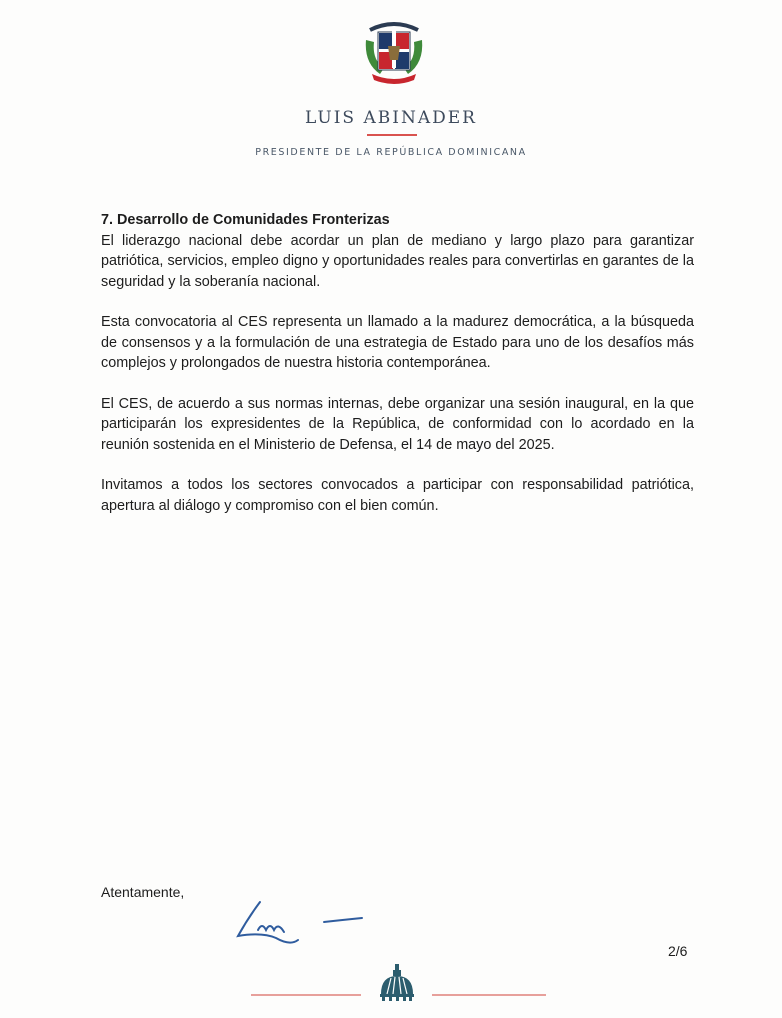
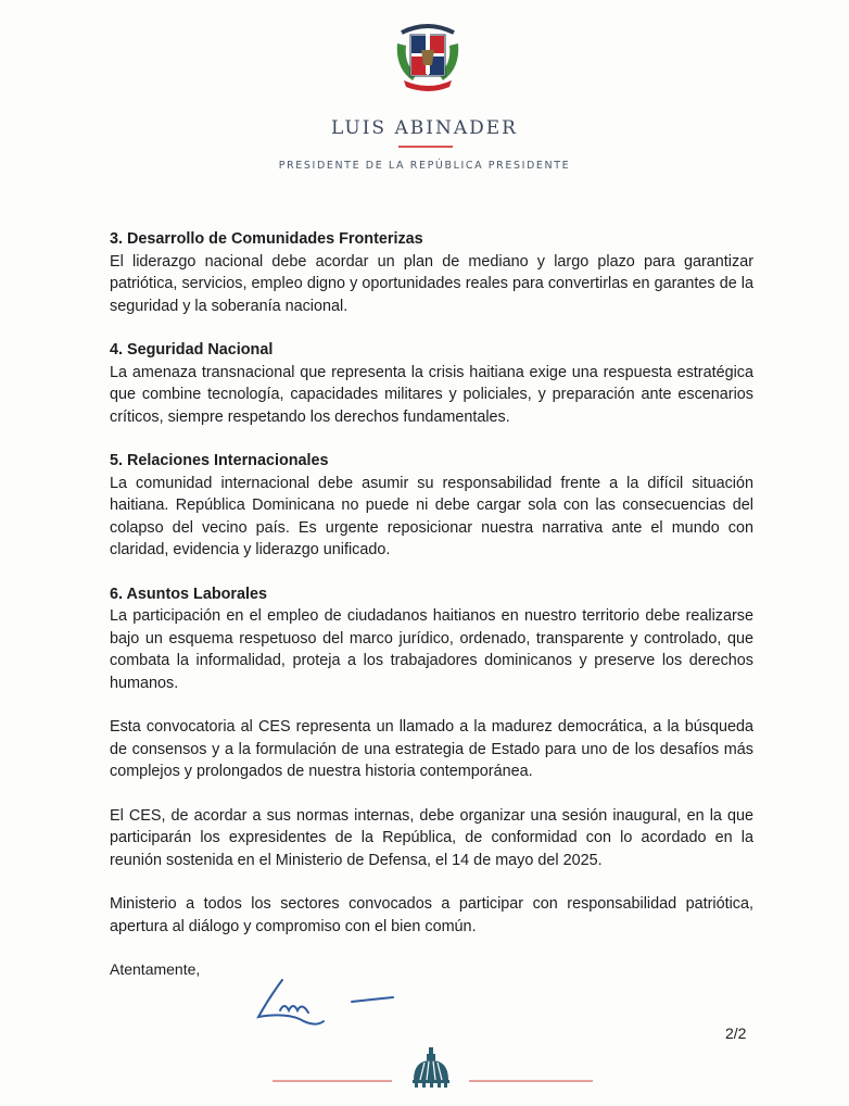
  LUIS ABINADER
- PRESIDENTE DE LA REPÚBLICA DOMINICANA
+ PRESIDENTE DE LA REPÚBLICA PRESIDENTE
- 7. Desarrollo de Comunidades Fronterizas
+ 3. Desarrollo de Comunidades Fronterizas
  El liderazgo nacional debe acordar un plan de mediano y largo plazo para garantizar patriótica, servicios, empleo digno y oportunidades reales para convertirlas en garantes de la seguridad y la soberanía nacional.
+ 4. Seguridad Nacional
+ La amenaza transnacional que representa la crisis haitiana exige una respuesta estratégica que combine tecnología, capacidades militares y policiales, y preparación ante escenarios críticos, siempre respetando los derechos fundamentales.
+ 5. Relaciones Internacionales
+ La comunidad internacional debe asumir su responsabilidad frente a la difícil situación haitiana. República Dominicana no puede ni debe cargar sola con las consecuencias del colapso del vecino país. Es urgente reposicionar nuestra narrativa ante el mundo con claridad, evidencia y liderazgo unificado.
+ 6. Asuntos Laborales
+ La participación en el empleo de ciudadanos haitianos en nuestro territorio debe realizarse bajo un esquema respetuoso del marco jurídico, ordenado, transparente y controlado, que combata la informalidad, proteja a los trabajadores dominicanos y preserve los derechos humanos.
  Esta convocatoria al CES representa un llamado a la madurez democrática, a la búsqueda de consensos y a la formulación de una estrategia de Estado para uno de los desafíos más complejos y prolongados de nuestra historia contemporánea.
- El CES, de acuerdo a sus normas internas, debe organizar una sesión inaugural, en la que participarán los expresidentes de la República, de conformidad con lo acordado en la reunión sostenida en el Ministerio de Defensa, el 14 de mayo del 2025.
+ El CES, de acordar a sus normas internas, debe organizar una sesión inaugural, en la que participarán los expresidentes de la República, de conformidad con lo acordado en la reunión sostenida en el Ministerio de Defensa, el 14 de mayo del 2025.
- Invitamos a todos los sectores convocados a participar con responsabilidad patriótica, apertura al diálogo y compromiso con el bien común.
+ Ministerio a todos los sectores convocados a participar con responsabilidad patriótica, apertura al diálogo y compromiso con el bien común.
  Atentamente,
- 2/6
+ 2/2
